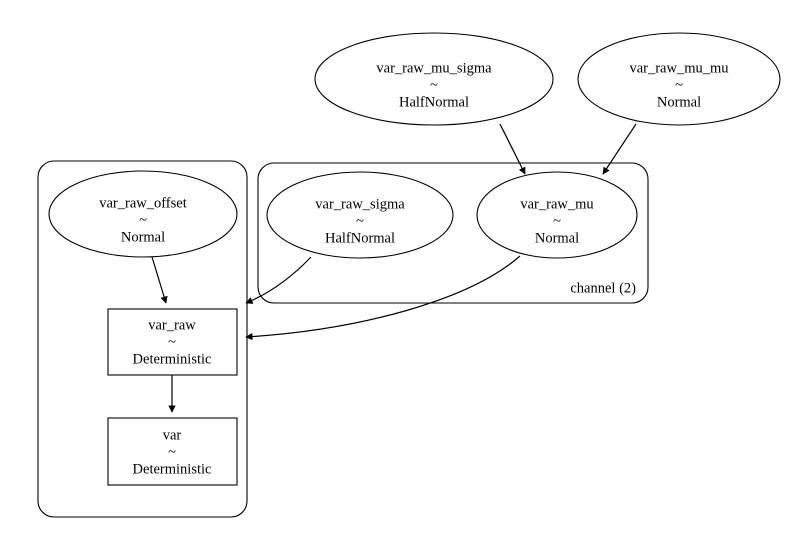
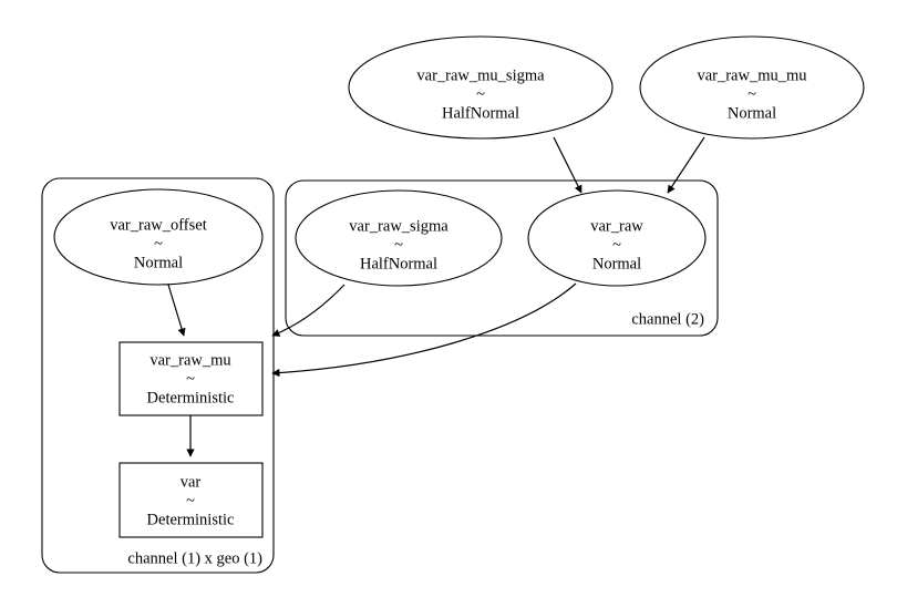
+ channel (1) x geo (1)
  channel (2)
  var_raw_mu_sigma
  ~
  HalfNormal
  var_raw_mu_mu
  ~
  Normal
  var_raw_offset
  ~
  Normal
  var_raw_sigma
  ~
  HalfNormal
- var_raw_mu
+ var_raw
  ~
  Normal
- var_raw
+ var_raw_mu
  ~
  Deterministic
  var
  ~
  Deterministic
